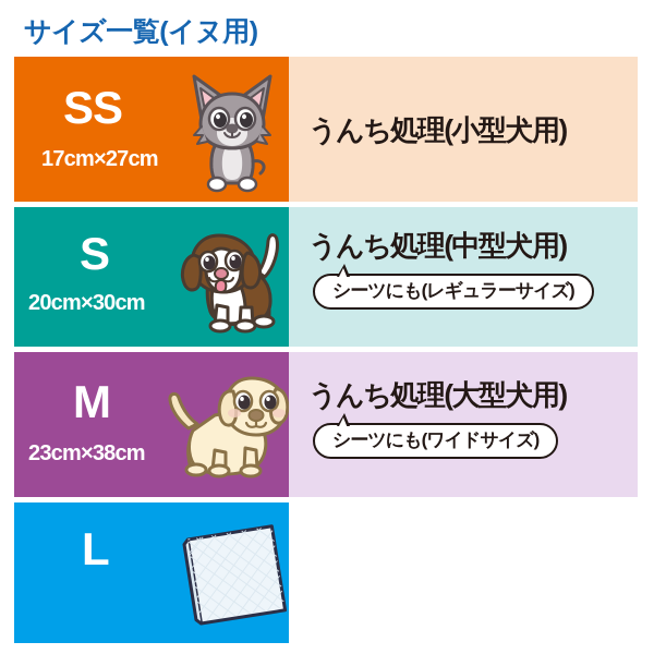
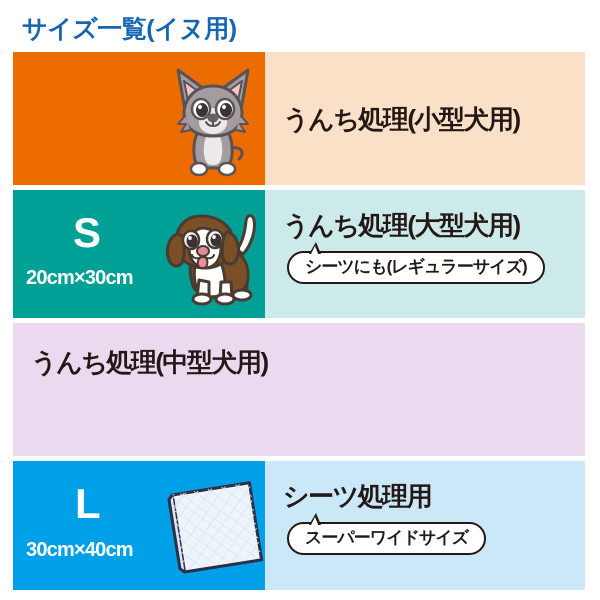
  サイズ一覧(イヌ用)
- SS
- 17cm×27cm
  うんち処理(小型犬用)
  S
  20cm×30cm
- うんち処理(中型犬用)
+ うんち処理(大型犬用)
  シーツにも(レギュラーサイズ)
- M
- 23cm×38cm
- うんち処理(大型犬用)
+ うんち処理(中型犬用)
- シーツにも(ワイドサイズ)
  L
+ 30cm×40cm
+ シーツ処理用
+ スーパーワイドサイズ
